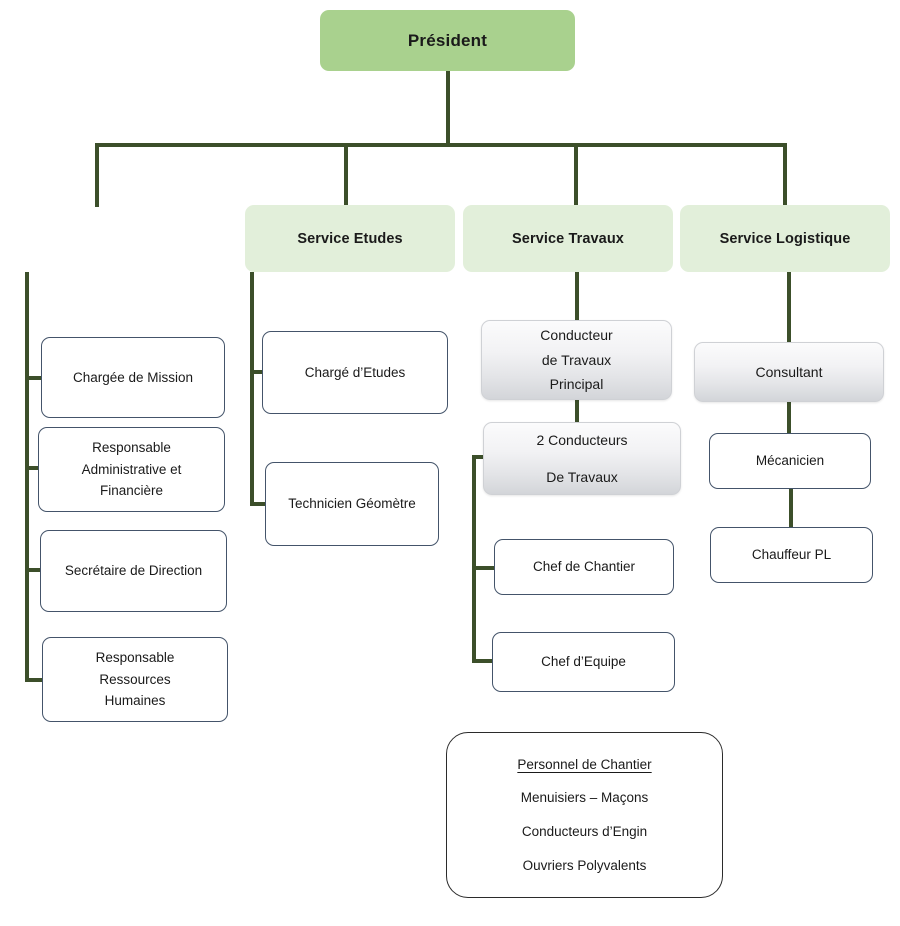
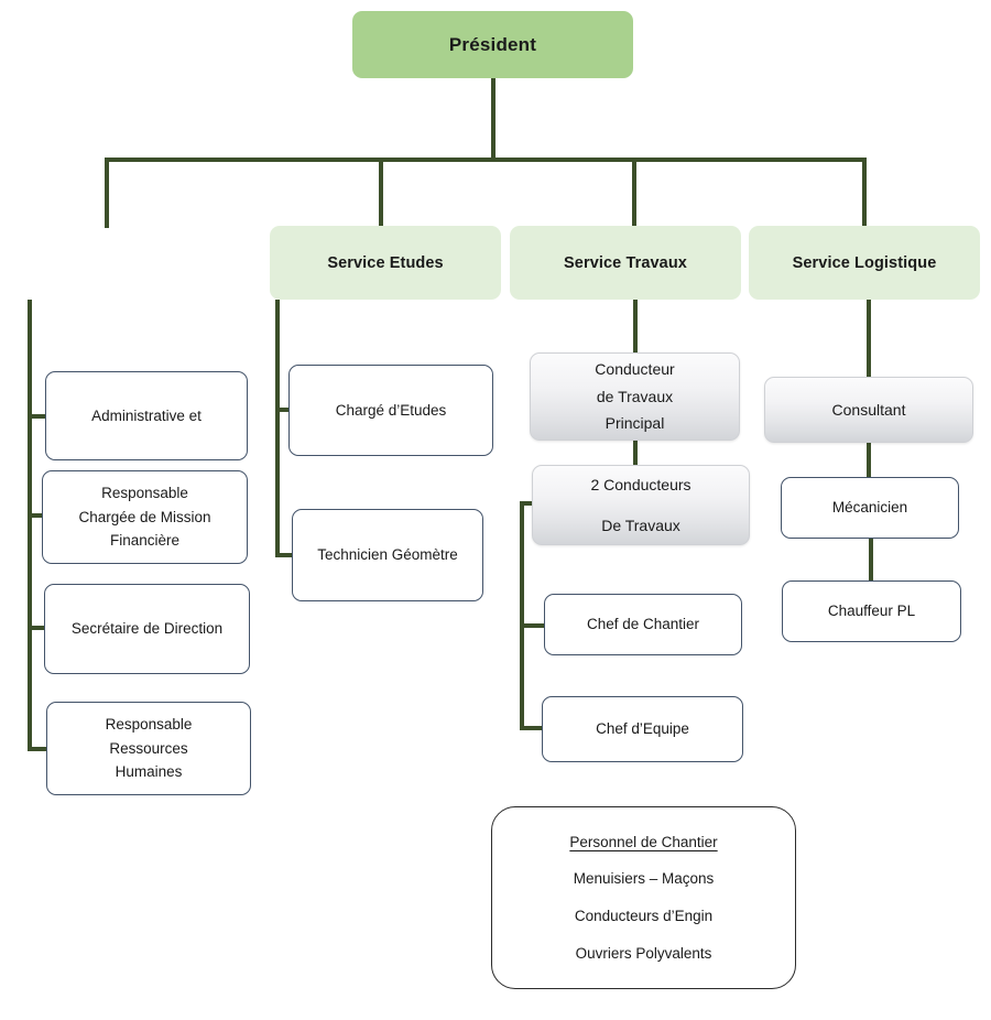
  Président
  Service Etudes
  Service Travaux
  Service Logistique
- Chargée de Mission
+ Administrative et
  Responsable
- Administrative et
+ Chargée de Mission
  Financière
  Secrétaire de Direction
  Responsable
  Ressources
  Humaines
  Chargé d’Etudes
  Technicien Géomètre
  Conducteur
  de Travaux
  Principal
  2 Conducteurs
  De Travaux
  Chef de Chantier
  Chef d’Equipe
  Consultant
  Mécanicien
  Chauffeur PL
  Personnel de Chantier
  Menuisiers – Maçons
  Conducteurs d’Engin
  Ouvriers Polyvalents
